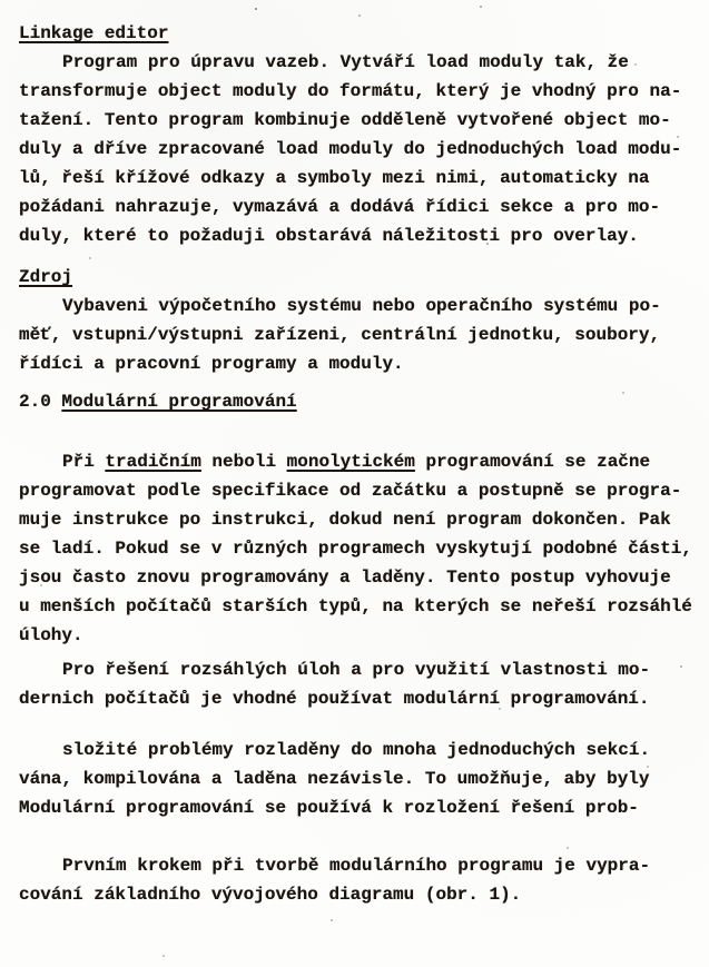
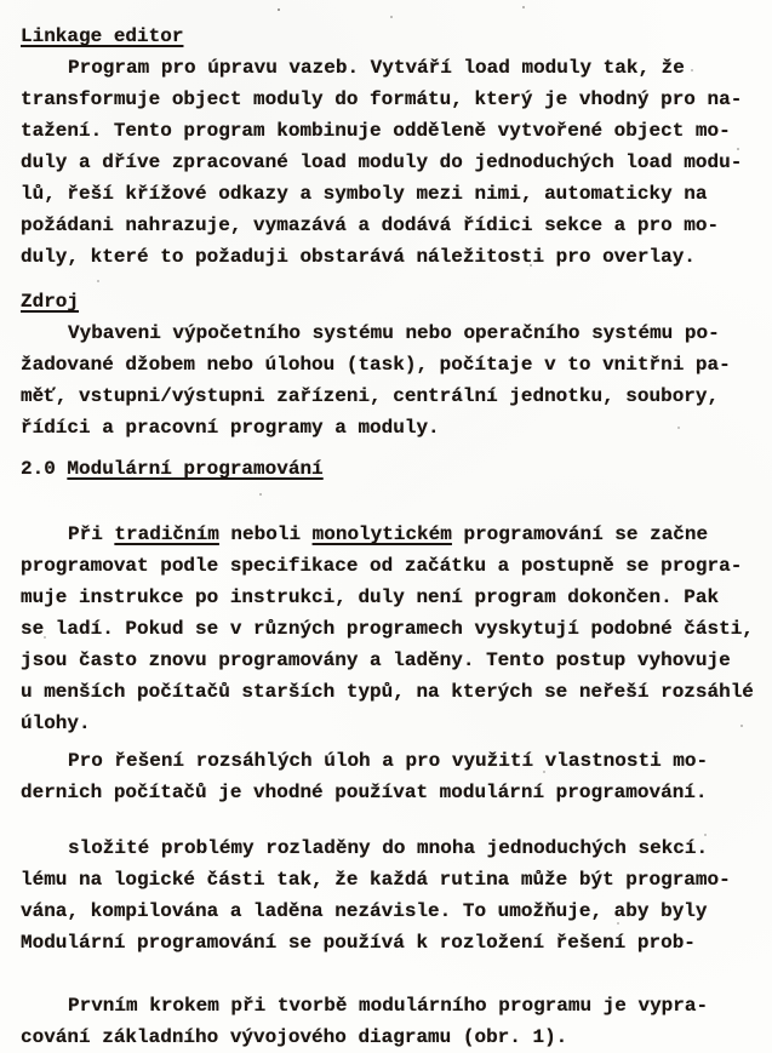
  Linkage editor
  Program pro úpravu vazeb. Vytváří load moduly tak, že
  transformuje object moduly do formátu, který je vhodný pro na-
  tažení. Tento program kombinuje odděleně vytvořené object mo-
  duly a dříve zpracované load moduly do jednoduchých load modu-
  lů, řeší křížové odkazy a symboly mezi nimi, automaticky na
  požádani nahrazuje, vymazává a dodává řídici sekce a pro mo-
  duly, které to požaduji obstarává náležitosti pro overlay.
  Zdroj
  Vybaveni výpočetního systému nebo operačního systému po-
+ žadované džobem nebo úlohou (task), počítaje v to vnitřni pa-
  měť, vstupni/výstupni zařízeni, centrální jednotku, soubory,
  řídíci a pracovní programy a moduly.
  2.0 Modulární programování
  Při tradičním neboli monolytickém programování se začne
  programovat podle specifikace od začátku a postupně se progra-
- muje instrukce po instrukci, dokud není program dokončen. Pak
+ muje instrukce po instrukci, duly není program dokončen. Pak
  se ladí. Pokud se v různých programech vyskytují podobné části,
  jsou často znovu programovány a laděny. Tento postup vyhovuje
  u menších počítačů starších typů, na kterých se neřeší rozsáhlé
  úlohy.
  Pro řešení rozsáhlých úloh a pro využití vlastnosti mo-
  dernich počítačů je vhodné používat modulární programování.
  složité problémy rozladěny do mnoha jednoduchých sekcí.
+ lému na logické části tak, že každá rutina může být programo-
  vána, kompilována a laděna nezávisle. To umožňuje, aby byly
  Modulární programování se používá k rozložení řešení prob-
  Prvním krokem při tvorbě modulárního programu je vypra-
  cování základního vývojového diagramu (obr. 1).
